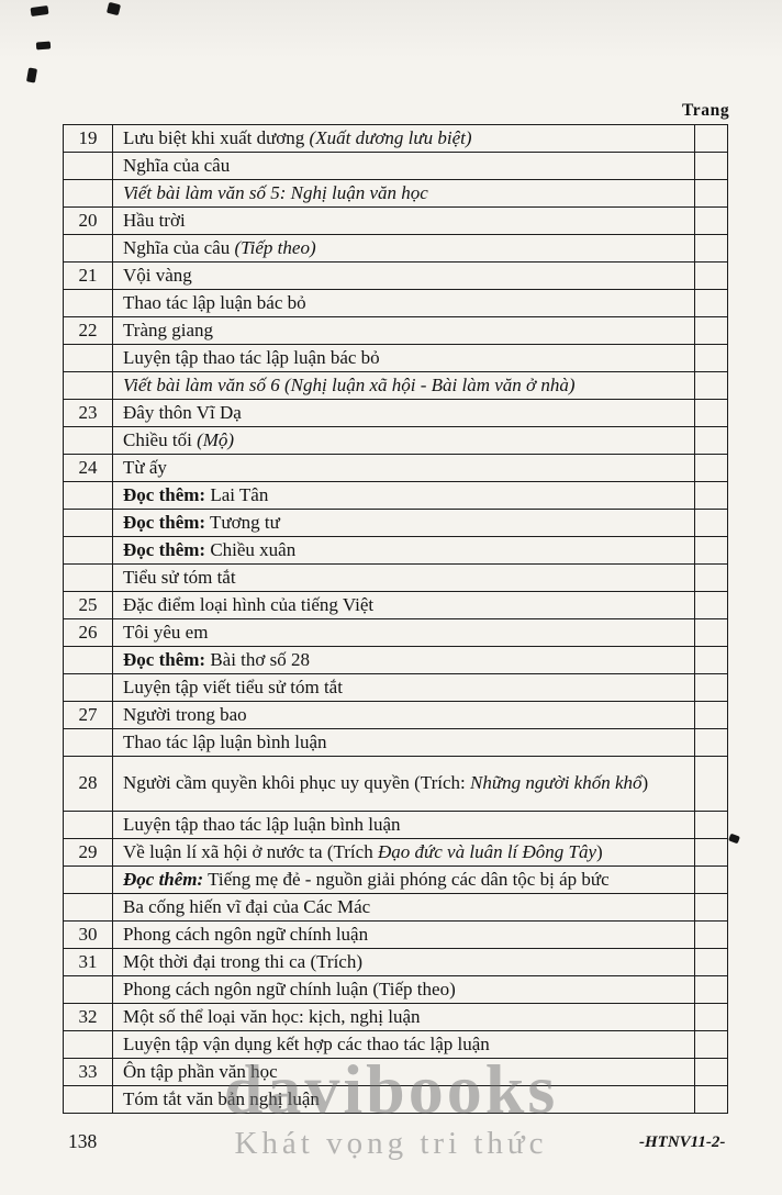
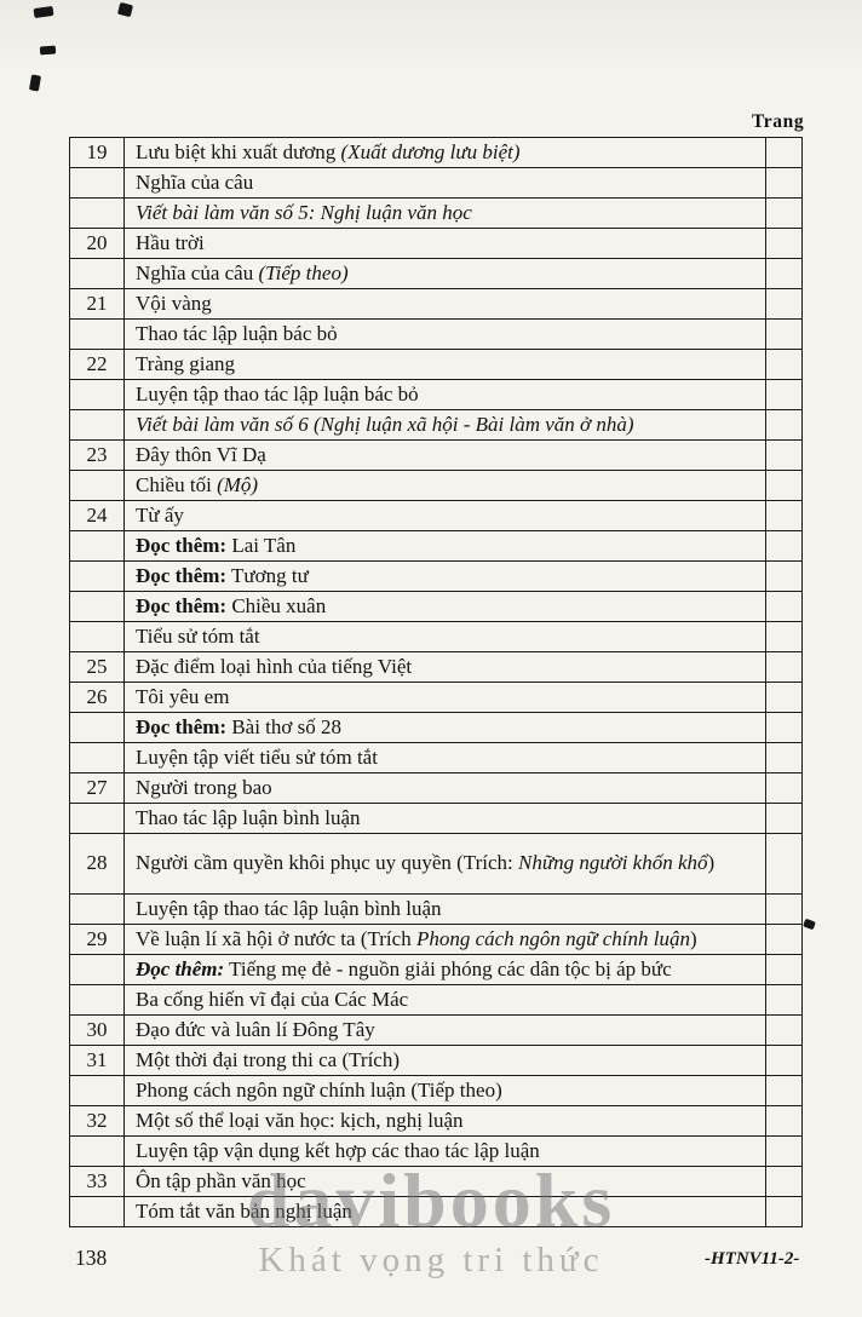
  Trang
  19	Lưu biệt khi xuất dương (Xuất dương lưu biệt)
  	Nghĩa của câu
  	Viết bài làm văn số 5: Nghị luận văn học
  20	Hầu trời
  	Nghĩa của câu (Tiếp theo)
  21	Vội vàng
  	Thao tác lập luận bác bỏ
  22	Tràng giang
  	Luyện tập thao tác lập luận bác bỏ
  	Viết bài làm văn số 6 (Nghị luận xã hội - Bài làm văn ở nhà)
  23	Đây thôn Vĩ Dạ
  	Chiều tối (Mộ)
  24	Từ ấy
  	Đọc thêm: Lai Tân
  	Đọc thêm: Tương tư
  	Đọc thêm: Chiều xuân
  	Tiểu sử tóm tắt
  25	Đặc điểm loại hình của tiếng Việt
  26	Tôi yêu em
  	Đọc thêm: Bài thơ số 28
  	Luyện tập viết tiểu sử tóm tắt
  27	Người trong bao
  	Thao tác lập luận bình luận
  28	Người cầm quyền khôi phục uy quyền (Trích: Những người khốn khổ)
  	Luyện tập thao tác lập luận bình luận
- 29	Về luận lí xã hội ở nước ta (Trích Đạo đức và luân lí Đông Tây)
+ 29	Về luận lí xã hội ở nước ta (Trích Phong cách ngôn ngữ chính luận)
  	Đọc thêm: Tiếng mẹ đẻ - nguồn giải phóng các dân tộc bị áp bức
  	Ba cống hiến vĩ đại của Các Mác
- 30	Phong cách ngôn ngữ chính luận
+ 30	Đạo đức và luân lí Đông Tây
  31	Một thời đại trong thi ca (Trích)
  	Phong cách ngôn ngữ chính luận (Tiếp theo)
  32	Một số thể loại văn học: kịch, nghị luận
  	Luyện tập vận dụng kết hợp các thao tác lập luận
  33	Ôn tập phần văn học
  	Tóm tắt văn bản nghị luận
  138
  -HTNV11-2-
  davibooks
  Khát vọng tri thức
